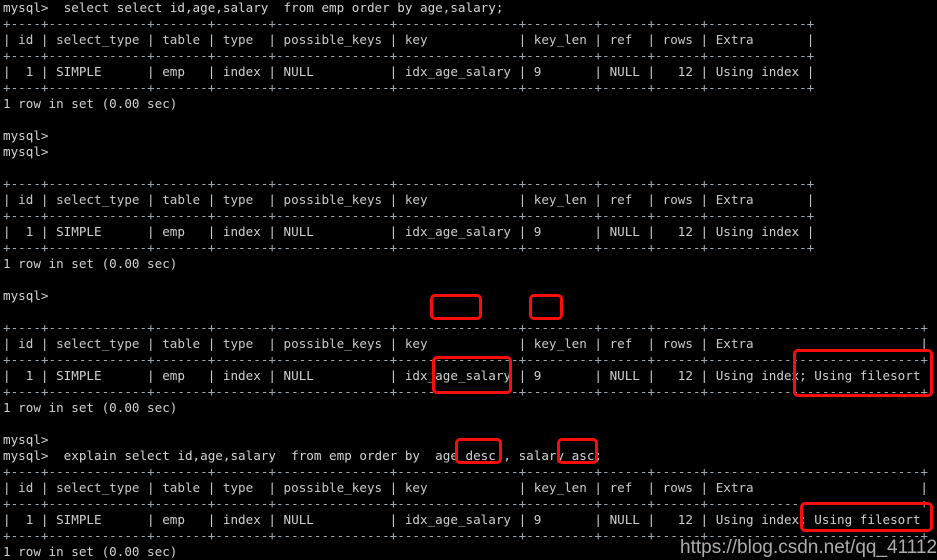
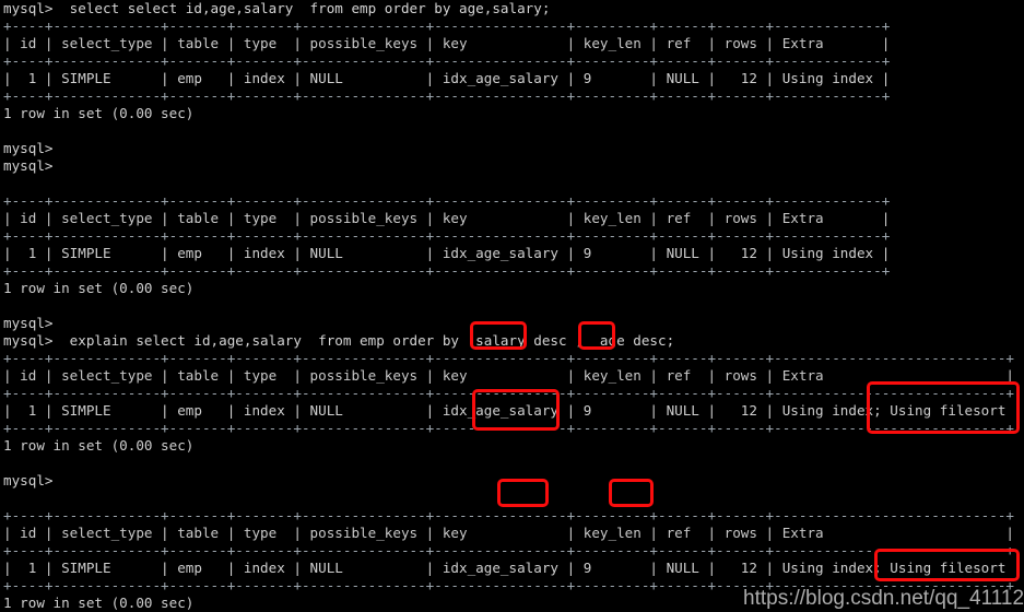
  mysql> select select id,age,salary from emp order by age,salary;
  +----+-------------+-------+-------+---------------+----------------+---------+------+------+-------------+
  | id | select_type | table | type | possible_keys | key | key_len | ref | rows | Extra |
  +----+-------------+-------+-------+---------------+----------------+---------+------+------+-------------+
  | 1 | SIMPLE | emp | index | NULL | idx_age_salary | 9 | NULL | 12 | Using index |
  +----+-------------+-------+-------+---------------+----------------+---------+------+------+-------------+
  1 row in set (0.00 sec)
  mysql>
  mysql>
  +----+-------------+-------+-------+---------------+----------------+---------+------+------+-------------+
  | id | select_type | table | type | possible_keys | key | key_len | ref | rows | Extra |
  +----+-------------+-------+-------+---------------+----------------+---------+------+------+-------------+
  | 1 | SIMPLE | emp | index | NULL | idx_age_salary | 9 | NULL | 12 | Using index |
  +----+-------------+-------+-------+---------------+----------------+---------+------+------+-------------+
  1 row in set (0.00 sec)
  mysql>
+ mysql> explain select id,age,salary from emp order by salary desc , age desc;
  +----+-------------+-------+-------+---------------+----------------+---------+------+------+----------------------------+
  | id | select_type | table | type | possible_keys | key | key_len | ref | rows | Extra |
  +----+-------------+-------+-------+---------------+----------------+---------+------+------+----------------------------+
  | 1 | SIMPLE | emp | index | NULL | idx_age_salary | 9 | NULL | 12 | Using index; Using filesort |
  +----+-------------+-------+-------+---------------+----------------+---------+------+------+----------------------------+
  1 row in set (0.00 sec)
  mysql>
- mysql> explain select id,age,salary from emp order by age desc , salary asc;
  +----+-------------+-------+-------+---------------+----------------+---------+------+------+----------------------------+
  | id | select_type | table | type | possible_keys | key | key_len | ref | rows | Extra |
  +----+-------------+-------+-------+---------------+----------------+---------+------+------+----------------------------+
  | 1 | SIMPLE | emp | index | NULL | idx_age_salary | 9 | NULL | 12 | Using index; Using filesort |
  +----+-------------+-------+-------+---------------+----------------+---------+------+------+----------------------------+
  1 row in set (0.00 sec)
  https://blog.csdn.net/qq_41112
